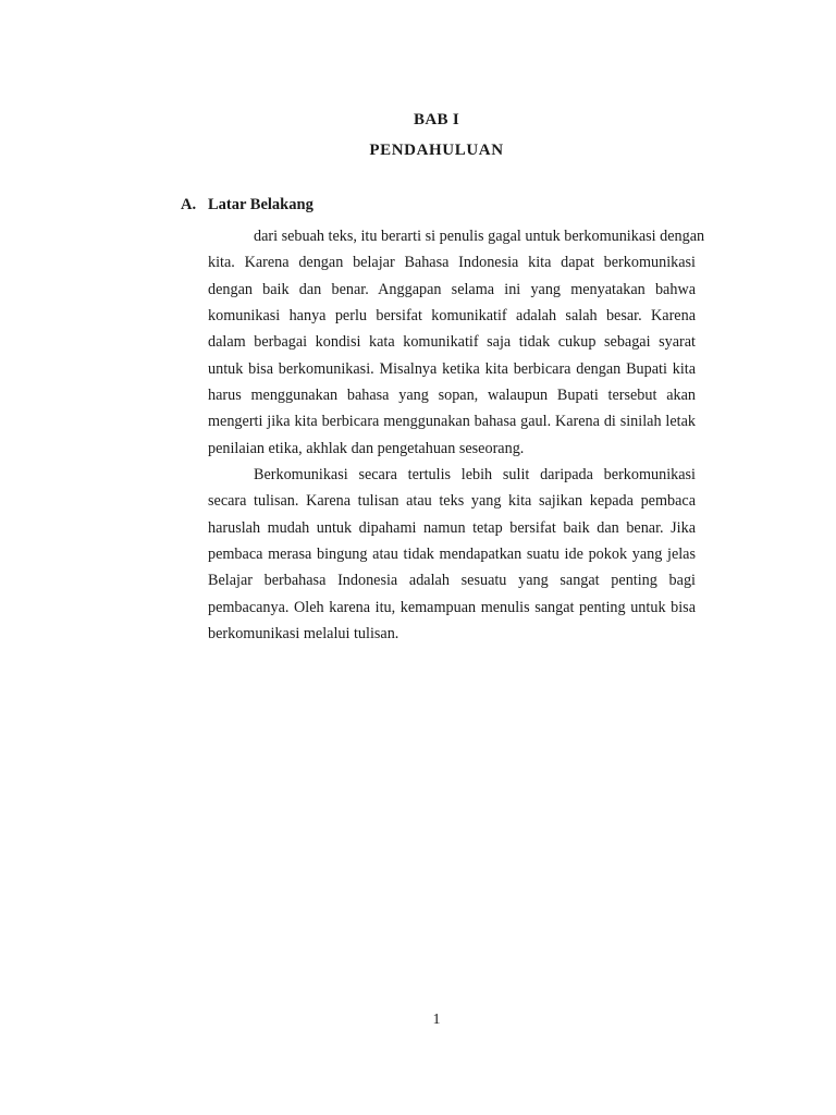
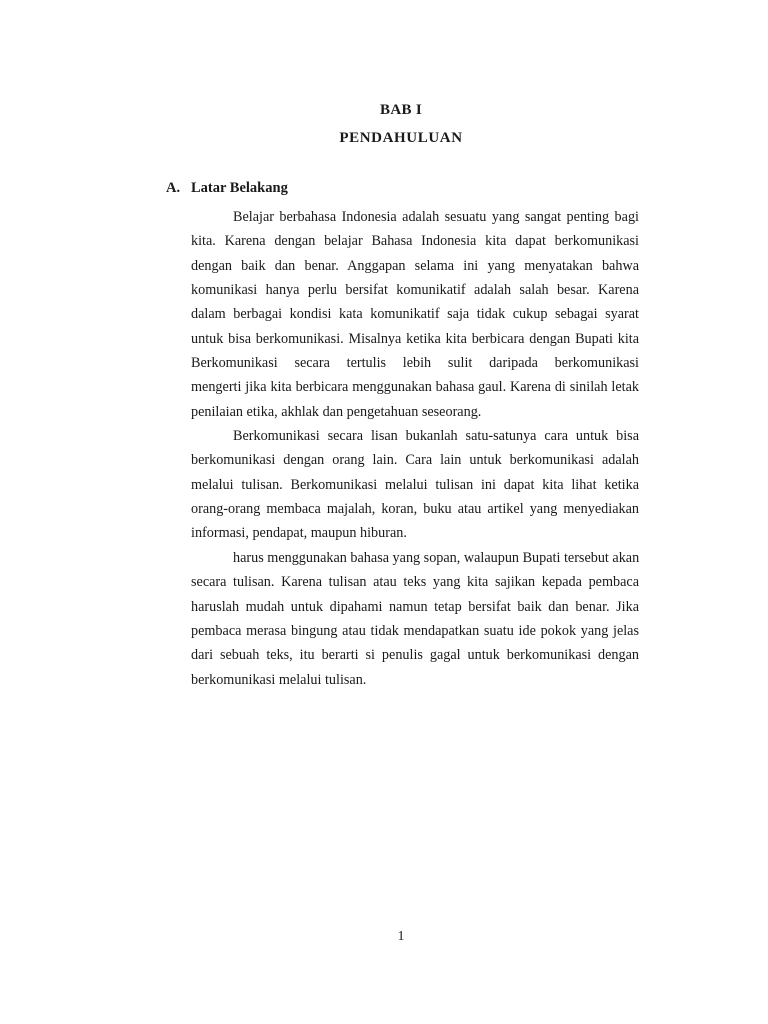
  BAB I
  PENDAHULUAN
  A. Latar Belakang
- dari sebuah teks, itu berarti si penulis gagal untuk berkomunikasi dengan
+ Belajar berbahasa Indonesia adalah sesuatu yang sangat penting bagi
  kita. Karena dengan belajar Bahasa Indonesia kita dapat berkomunikasi
  dengan baik dan benar. Anggapan selama ini yang menyatakan bahwa
  komunikasi hanya perlu bersifat komunikatif adalah salah besar. Karena
  dalam berbagai kondisi kata komunikatif saja tidak cukup sebagai syarat
  untuk bisa berkomunikasi. Misalnya ketika kita berbicara dengan Bupati kita
- harus menggunakan bahasa yang sopan, walaupun Bupati tersebut akan
+ Berkomunikasi secara tertulis lebih sulit daripada berkomunikasi
  mengerti jika kita berbicara menggunakan bahasa gaul. Karena di sinilah letak
  penilaian etika, akhlak dan pengetahuan seseorang.
+ Berkomunikasi secara lisan bukanlah satu-satunya cara untuk bisa
+ berkomunikasi dengan orang lain. Cara lain untuk berkomunikasi adalah
+ melalui tulisan. Berkomunikasi melalui tulisan ini dapat kita lihat ketika
+ orang-orang membaca majalah, koran, buku atau artikel yang menyediakan
+ informasi, pendapat, maupun hiburan.
- Berkomunikasi secara tertulis lebih sulit daripada berkomunikasi
+ harus menggunakan bahasa yang sopan, walaupun Bupati tersebut akan
  secara tulisan. Karena tulisan atau teks yang kita sajikan kepada pembaca
  haruslah mudah untuk dipahami namun tetap bersifat baik dan benar. Jika
  pembaca merasa bingung atau tidak mendapatkan suatu ide pokok yang jelas
- Belajar berbahasa Indonesia adalah sesuatu yang sangat penting bagi
+ dari sebuah teks, itu berarti si penulis gagal untuk berkomunikasi dengan
- pembacanya. Oleh karena itu, kemampuan menulis sangat penting untuk bisa
  berkomunikasi melalui tulisan.
  1
